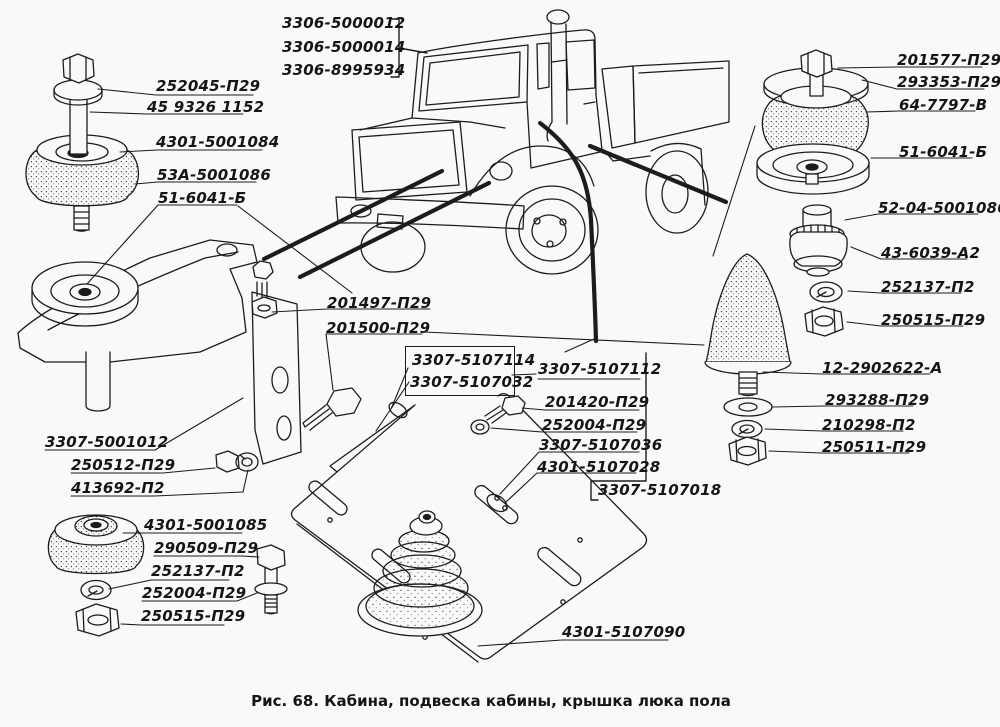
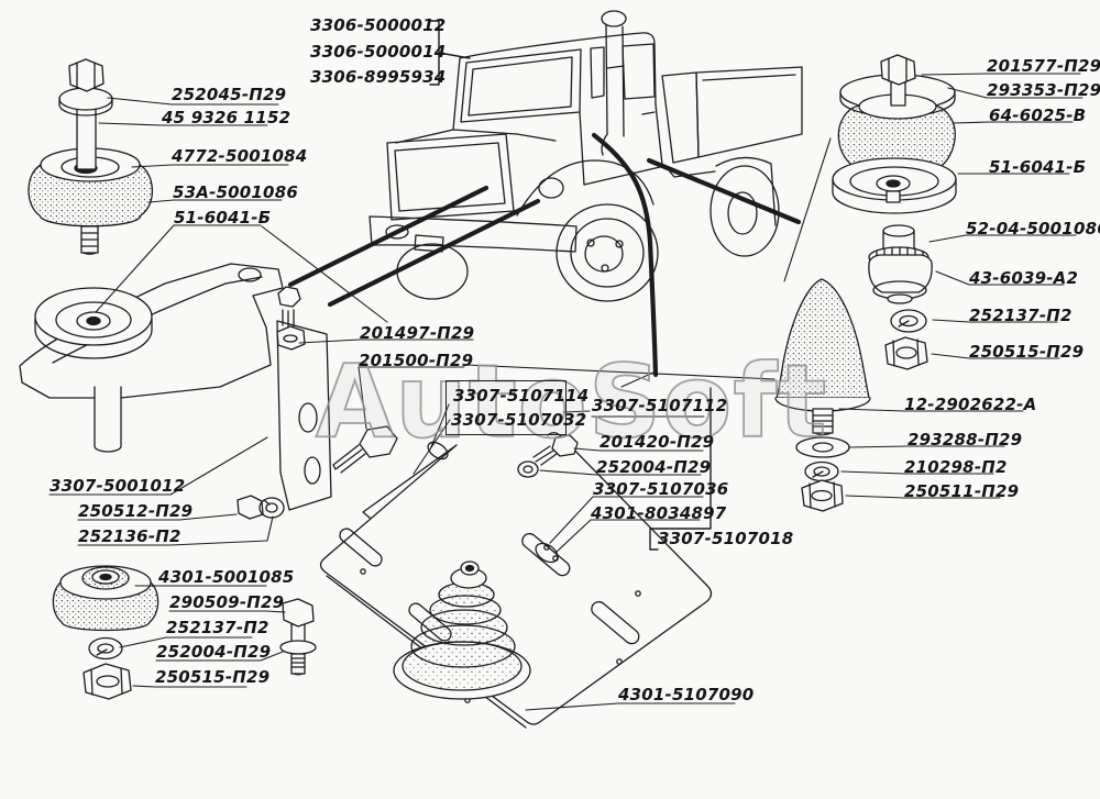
+ AutoSoft
  252045-П29
  45 9326 1152
- 4301-5001084
+ 4772-5001084
  53А-5001086
  51-6041-Б
  3306-5000012
  3306-5000014
  3306-8995934
  201577-П29
  293353-П29
- 64-7797-В
+ 64-6025-В
  51-6041-Б
  52-04-500108
  43-6039-А2
  252137-П2
  250515-П29
  12-2902622-А
  293288-П29
  210298-П2
  250511-П29
  201497-П29
  201500-П29
  3307-5107114
  3307-5107032
  3307-5107112
  201420-П29
  252004-П29
  3307-5107036
- 4301-5107028
+ 4301-8034897
  3307-5107018
  3307-5001012
  250512-П29
- 413692-П2
+ 252136-П2
  4301-5001085
  290509-П29
  252137-П2
  252004-П29
  250515-П29
  4301-5107090
- Рис. 68. Кабина, подвеска кабины, крышка люка пола
